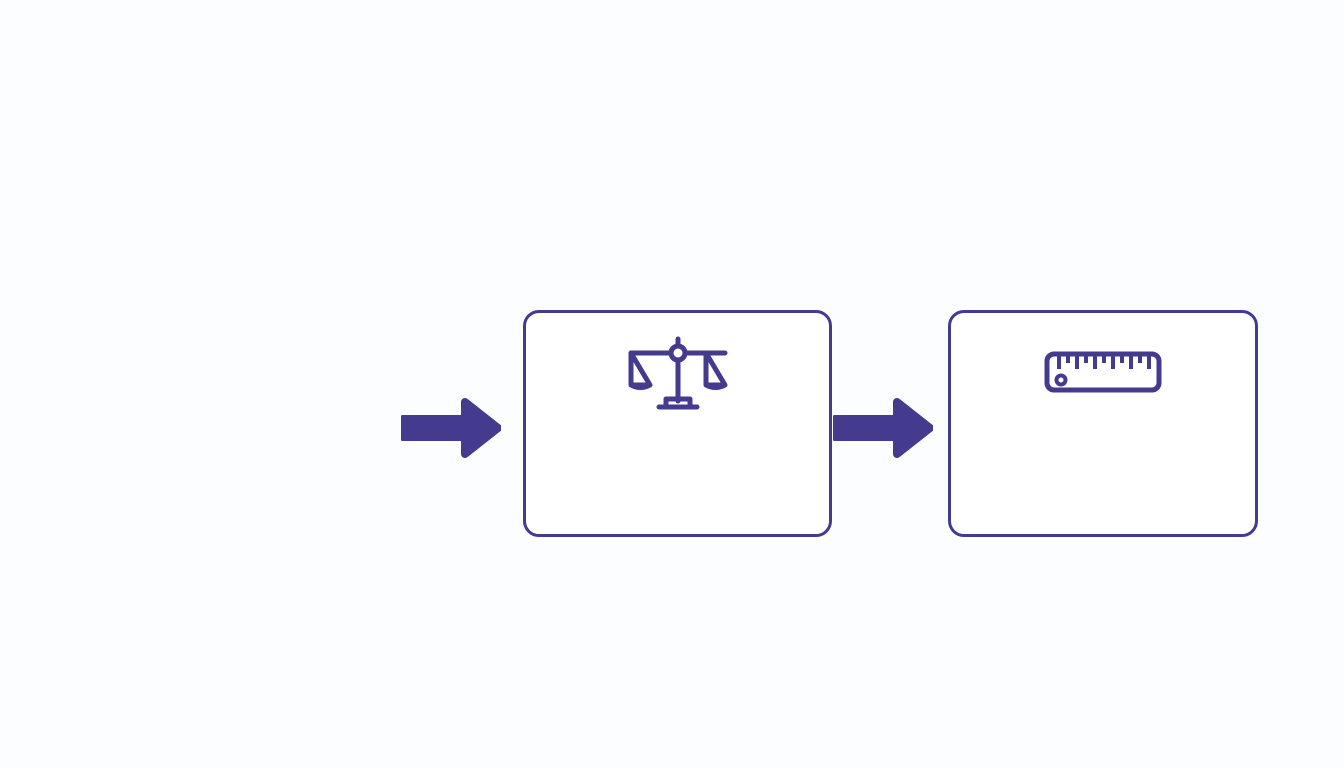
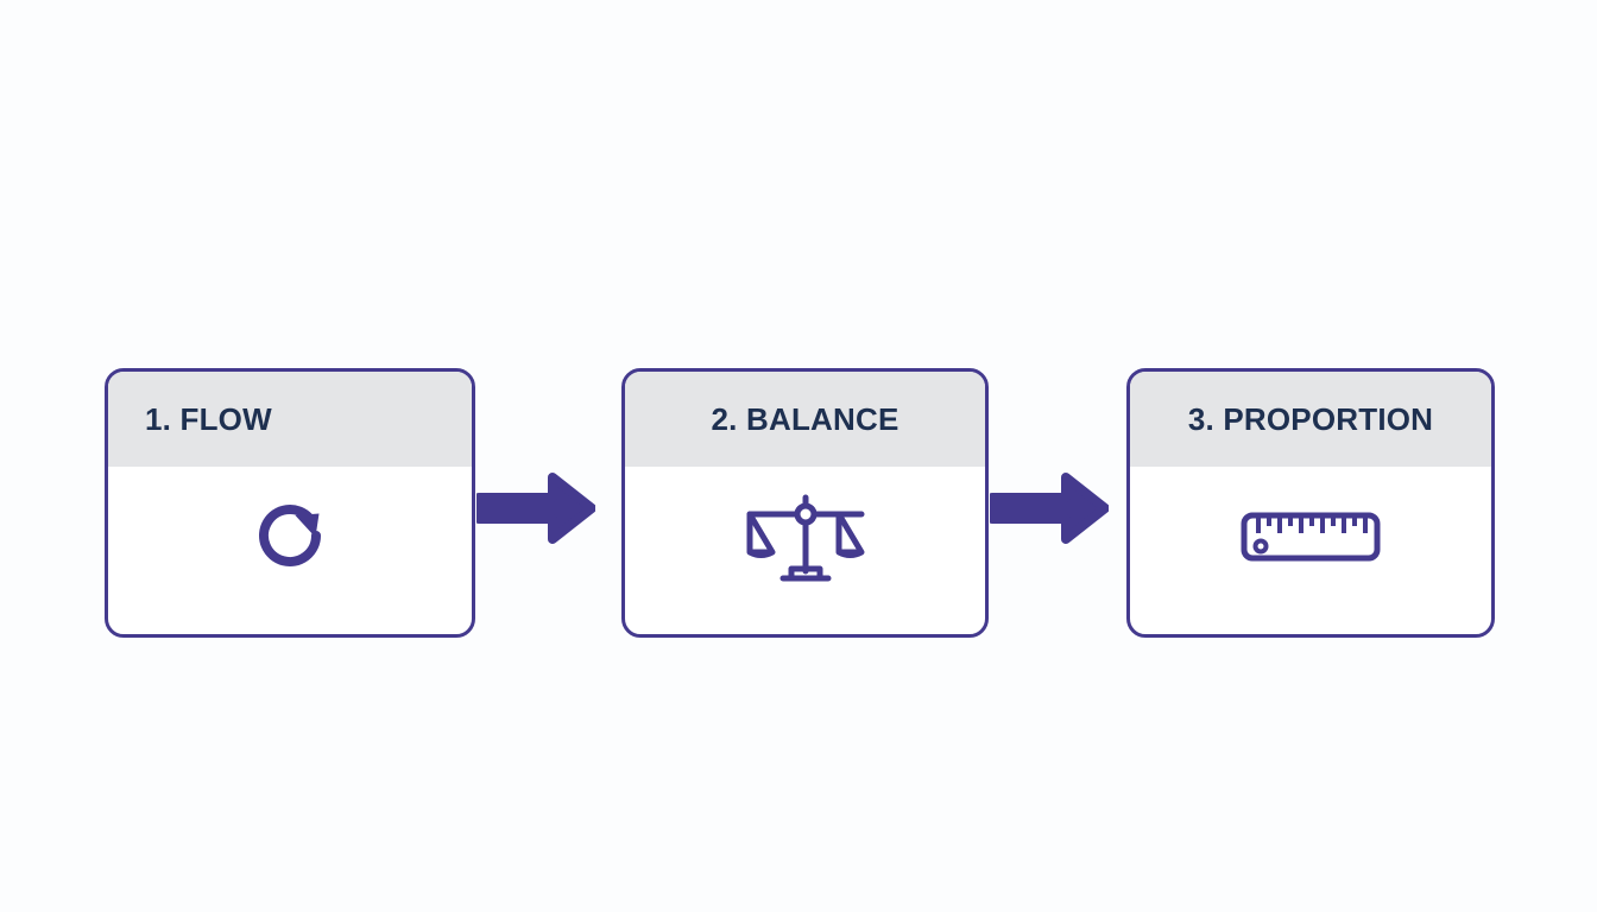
+ 1. FLOW
+ 2. BALANCE
+ 3. PROPORTION
